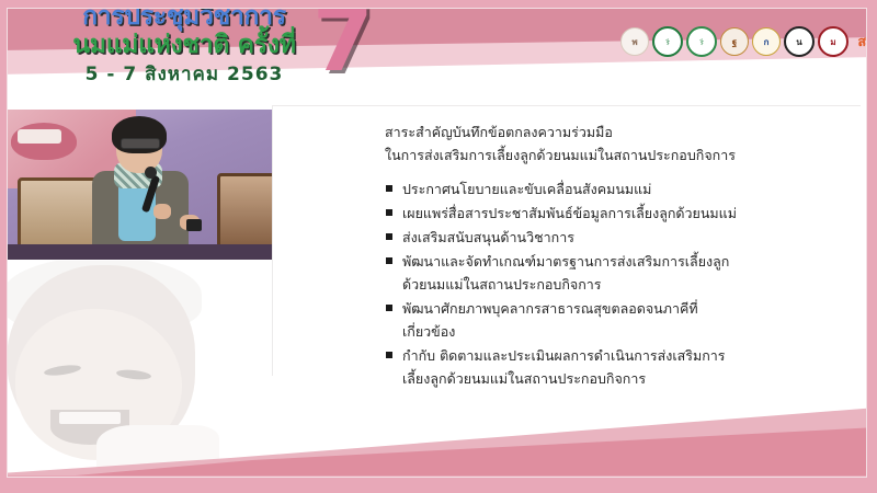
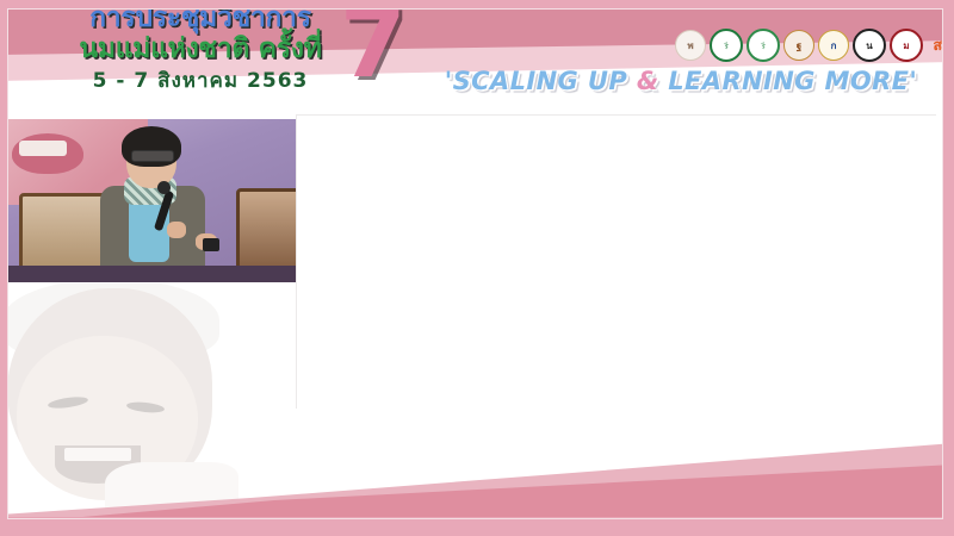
  การประชุมวิชาการ
  นมแม่แห่งชาติ ครั้งที่
  5 - 7 สิงหาคม 2563
  7
+ 'SCALING UP & LEARNING MORE'
  พ
  ⚕
  ⚕
  ฐ
  ก
  น
  ม
- สาระสำคัญบันทึกข้อตกลงความร่วมมือ
- ในการส่งเสริมการเลี้ยงลูกด้วยนมแม่ในสถานประกอบกิจการ
- ประกาศนโยบายและขับเคลื่อนสังคมนมแม่
- เผยแพร่สื่อสารประชาสัมพันธ์ข้อมูลการเลี้ยงลูกด้วยนมแม่
- ส่งเสริมสนับสนุนด้านวิชาการ
- พัฒนาและจัดทำเกณฑ์มาตรฐานการส่งเสริมการเลี้ยงลูก
- ด้วยนมแม่ในสถานประกอบกิจการ
- พัฒนาศักยภาพบุคลากรสาธารณสุขตลอดจนภาคีที่
- เกี่ยวข้อง
- กำกับ ติดตามและประเมินผลการดำเนินการส่งเสริมการ
- เลี้ยงลูกด้วยนมแม่ในสถานประกอบกิจการ
